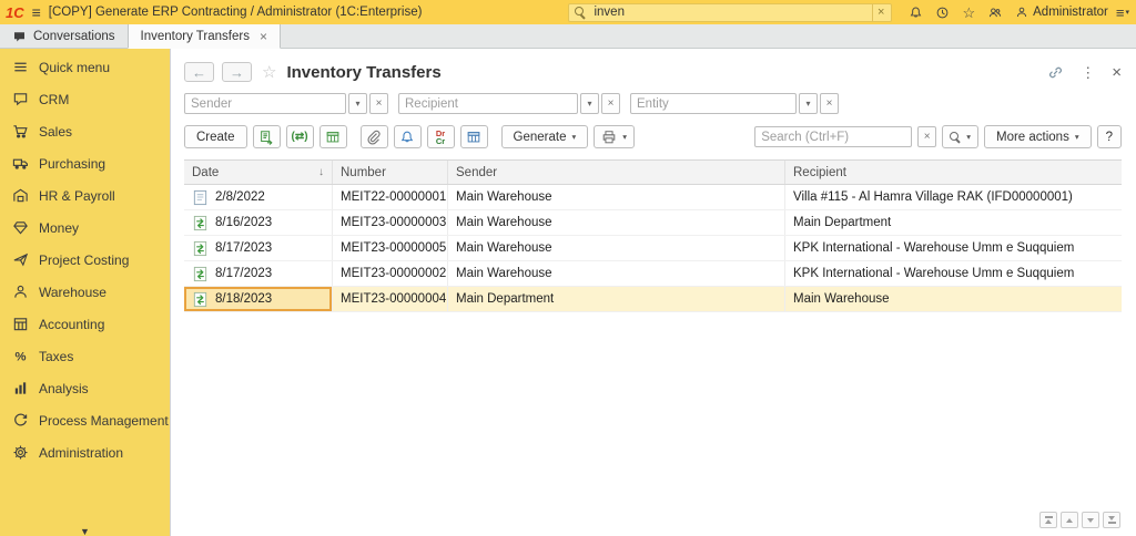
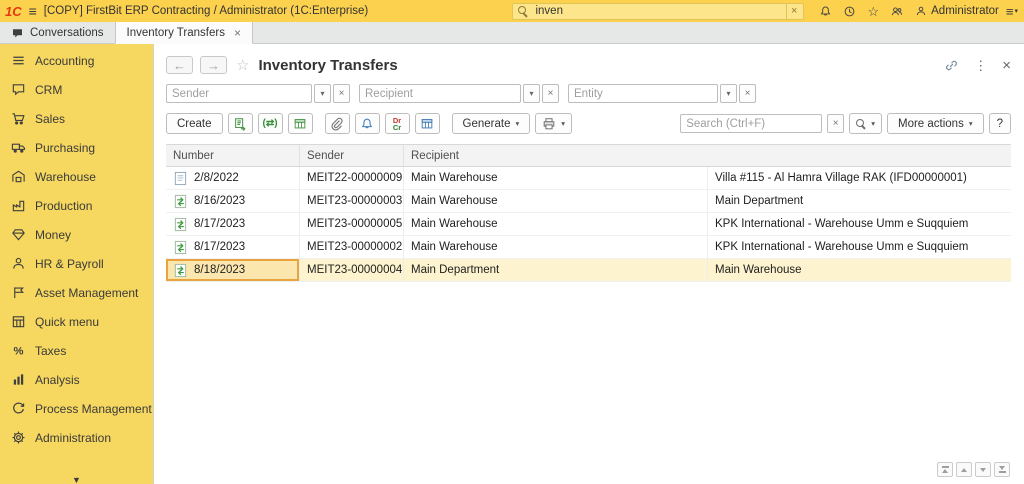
  1C
  ≡
- [COPY] Generate ERP Contracting / Administrator (1C:Enterprise)
+ [COPY] FirstBit ERP Contracting / Administrator (1C:Enterprise)
  inven
  ×
  ☆
  Administrator
  ≡
  Conversations
  Inventory Transfers
  ×
- Quick menu
+ Accounting
  CRM
  Sales
  Purchasing
- HR & Payroll
+ Warehouse
+ Production
  Money
- Project Costing
- Warehouse
+ HR & Payroll
+ Asset Management
- Accounting
+ Quick menu
  %
  Taxes
  Analysis
  Process Management
  Administration
  ▼
  ←
  →
  ☆
  Inventory Transfers
  ⋮
  ×
  Sender
  ▾
  ×
  Recipient
  ▾
  ×
  Entity
  ▾
  ×
  Create
  (⇄)
  Dr
  Cr
  Generate
  ▾
  ▾
  Search (Ctrl+F)
  ×
  ▾
  More actions
  ▾
  ?
- Date
- ↓
  Number
  Sender
  Recipient
  2/8/2022
- MEIT22-00000001
+ MEIT22-00000009
  Main Warehouse
  Villa #115 - Al Hamra Village RAK (IFD00000001)
  8/16/2023
  MEIT23-00000003
  Main Warehouse
  Main Department
  8/17/2023
  MEIT23-00000005
  Main Warehouse
  KPK International - Warehouse Umm e Suqquiem
  8/17/2023
  MEIT23-00000002
  Main Warehouse
  KPK International - Warehouse Umm e Suqquiem
  8/18/2023
  MEIT23-00000004
  Main Department
  Main Warehouse
